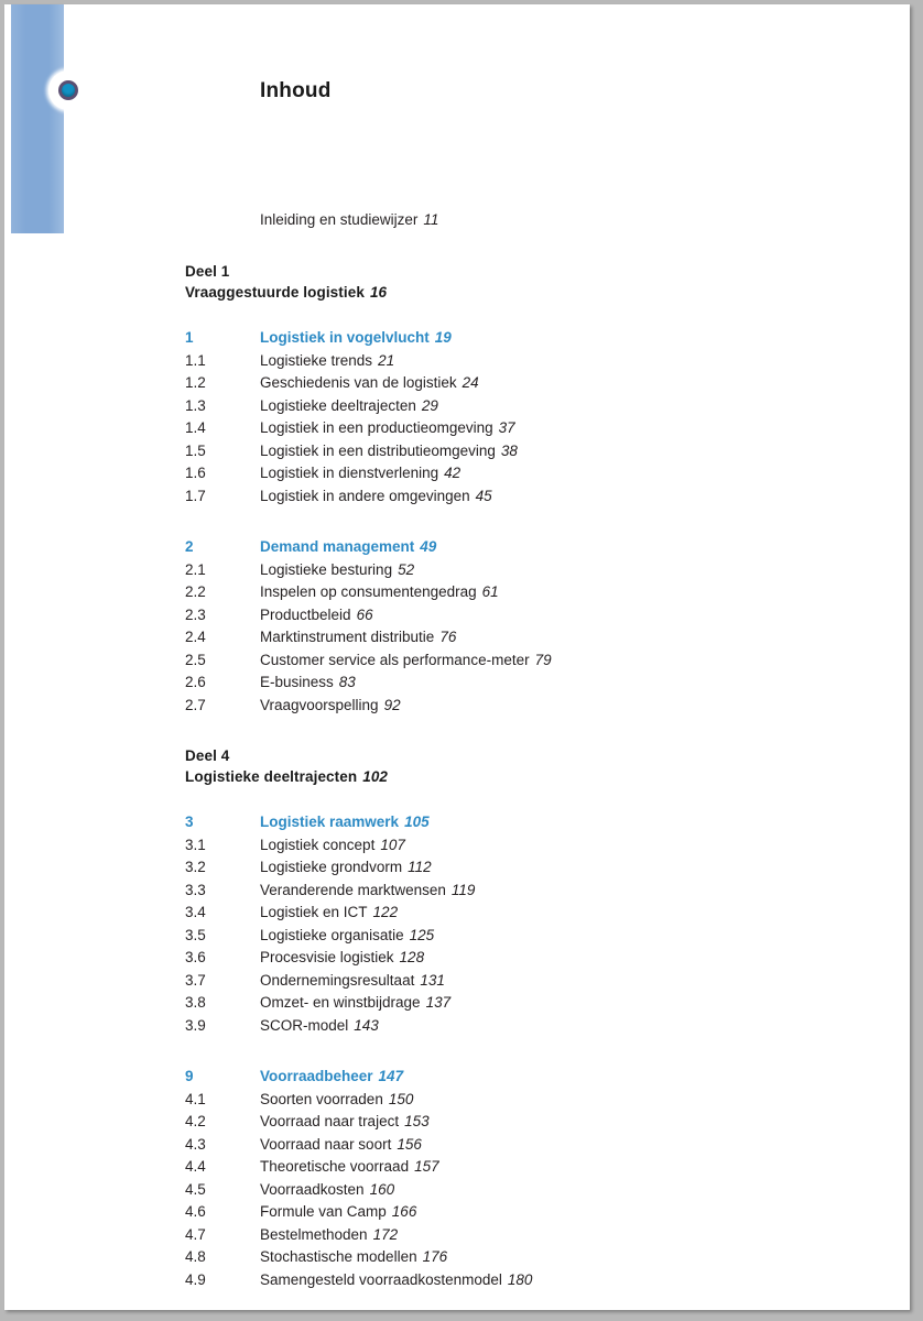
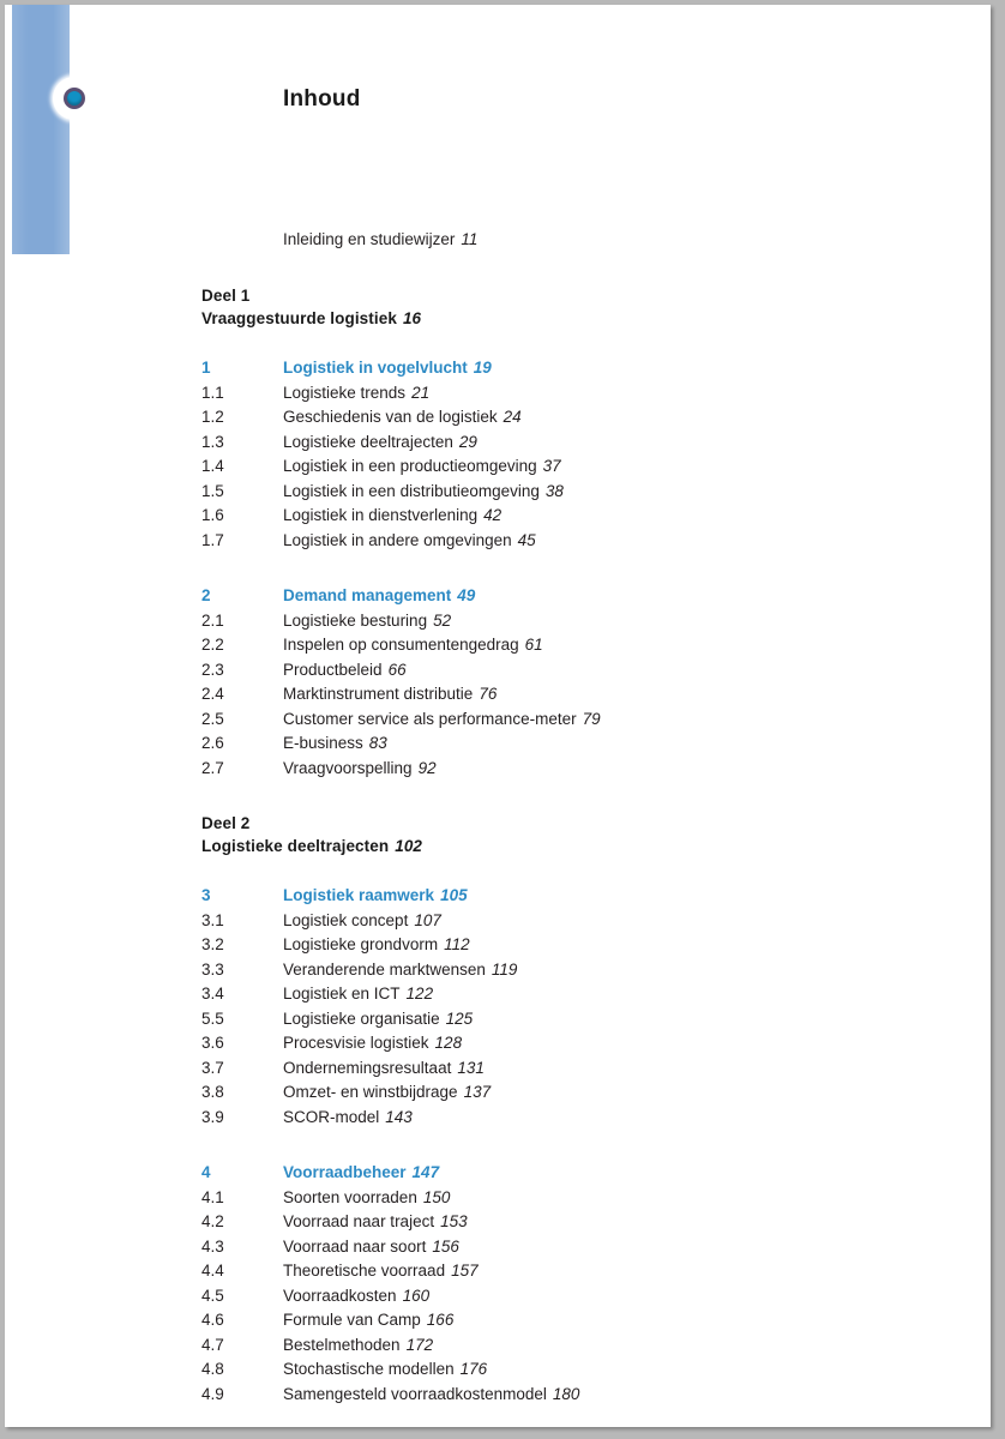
  Inhoud
  Inleiding en studiewijzer 11
  Deel 1
  Vraaggestuurde logistiek 16
  1
  Logistiek in vogelvlucht 19
  1.1
  Logistieke trends 21
  1.2
  Geschiedenis van de logistiek 24
  1.3
  Logistieke deeltrajecten 29
  1.4
  Logistiek in een productieomgeving 37
  1.5
  Logistiek in een distributieomgeving 38
  1.6
  Logistiek in dienstverlening 42
  1.7
  Logistiek in andere omgevingen 45
  2
  Demand management 49
  2.1
  Logistieke besturing 52
  2.2
  Inspelen op consumentengedrag 61
  2.3
  Productbeleid 66
  2.4
  Marktinstrument distributie 76
  2.5
  Customer service als performance-meter 79
  2.6
  E-business 83
  2.7
  Vraagvoorspelling 92
- Deel 4
+ Deel 2
  Logistieke deeltrajecten 102
  3
  Logistiek raamwerk 105
  3.1
  Logistiek concept 107
  3.2
  Logistieke grondvorm 112
  3.3
  Veranderende marktwensen 119
  3.4
  Logistiek en ICT 122
- 3.5
+ 5.5
  Logistieke organisatie 125
  3.6
  Procesvisie logistiek 128
  3.7
  Ondernemingsresultaat 131
  3.8
  Omzet- en winstbijdrage 137
  3.9
  SCOR-model 143
- 9
+ 4
  Voorraadbeheer 147
  4.1
  Soorten voorraden 150
  4.2
  Voorraad naar traject 153
  4.3
  Voorraad naar soort 156
  4.4
  Theoretische voorraad 157
  4.5
  Voorraadkosten 160
  4.6
  Formule van Camp 166
  4.7
  Bestelmethoden 172
  4.8
  Stochastische modellen 176
  4.9
  Samengesteld voorraadkostenmodel 180
